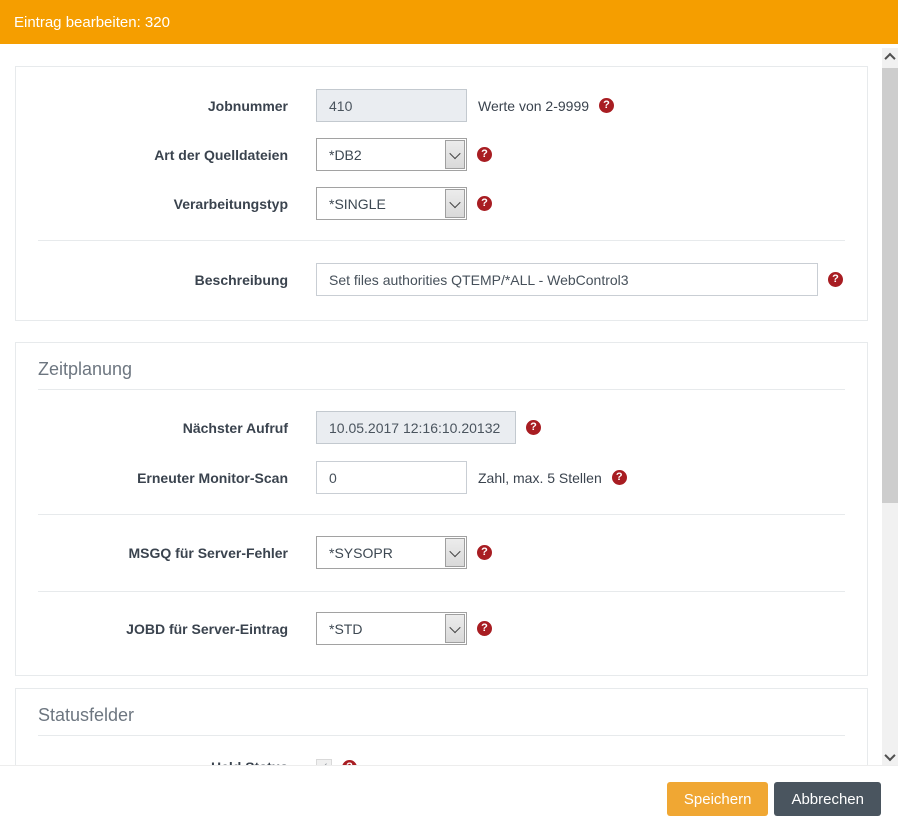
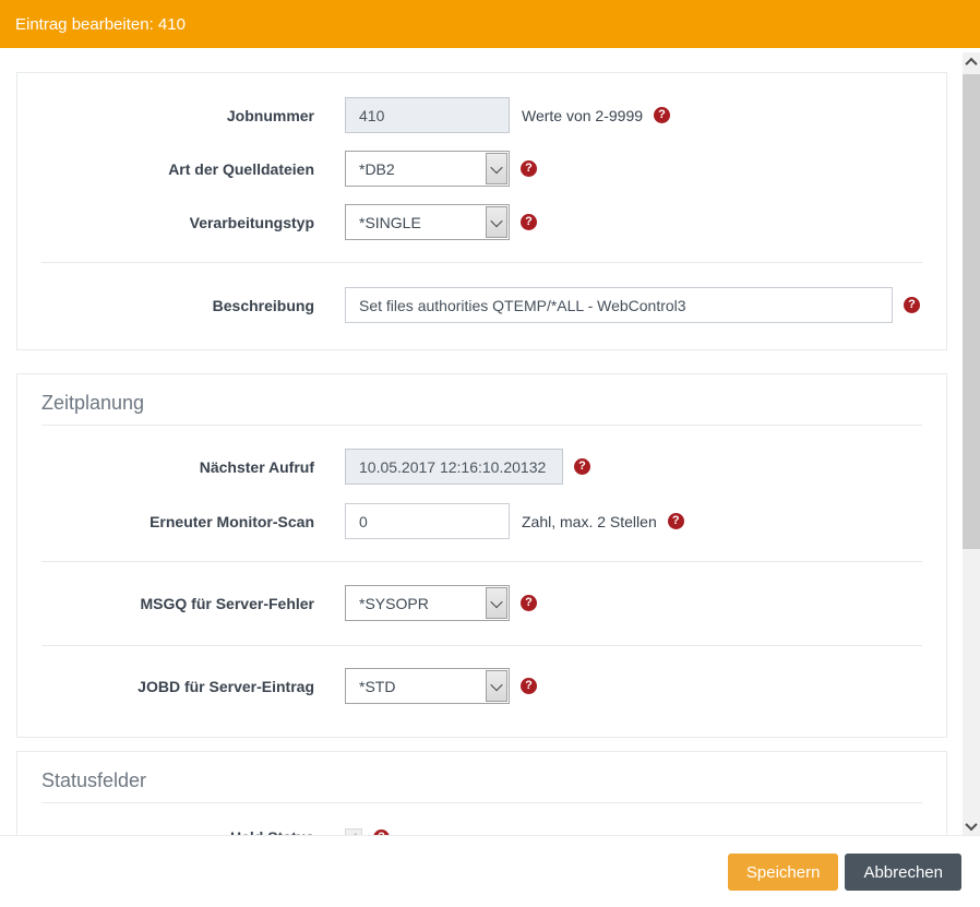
- Eintrag bearbeiten: 320
+ Eintrag bearbeiten: 410
  Jobnummer
  410
  Werte von 2-9999
  ?
  Art der Quelldateien
  *DB2
  ?
  Verarbeitungstyp
  *SINGLE
  ?
  Beschreibung
  Set files authorities QTEMP/*ALL - WebControl3
  ?
  Zeitplanung
  Nächster Aufruf
  10.05.2017 12:16:10.20132
  ?
  Erneuter Monitor-Scan
  0
- Zahl, max. 5 Stellen
+ Zahl, max. 2 Stellen
  ?
  MSGQ für Server-Fehler
  *SYSOPR
  ?
  JOBD für Server-Eintrag
  *STD
  ?
  Statusfelder
  Speichern
  Abbrechen
